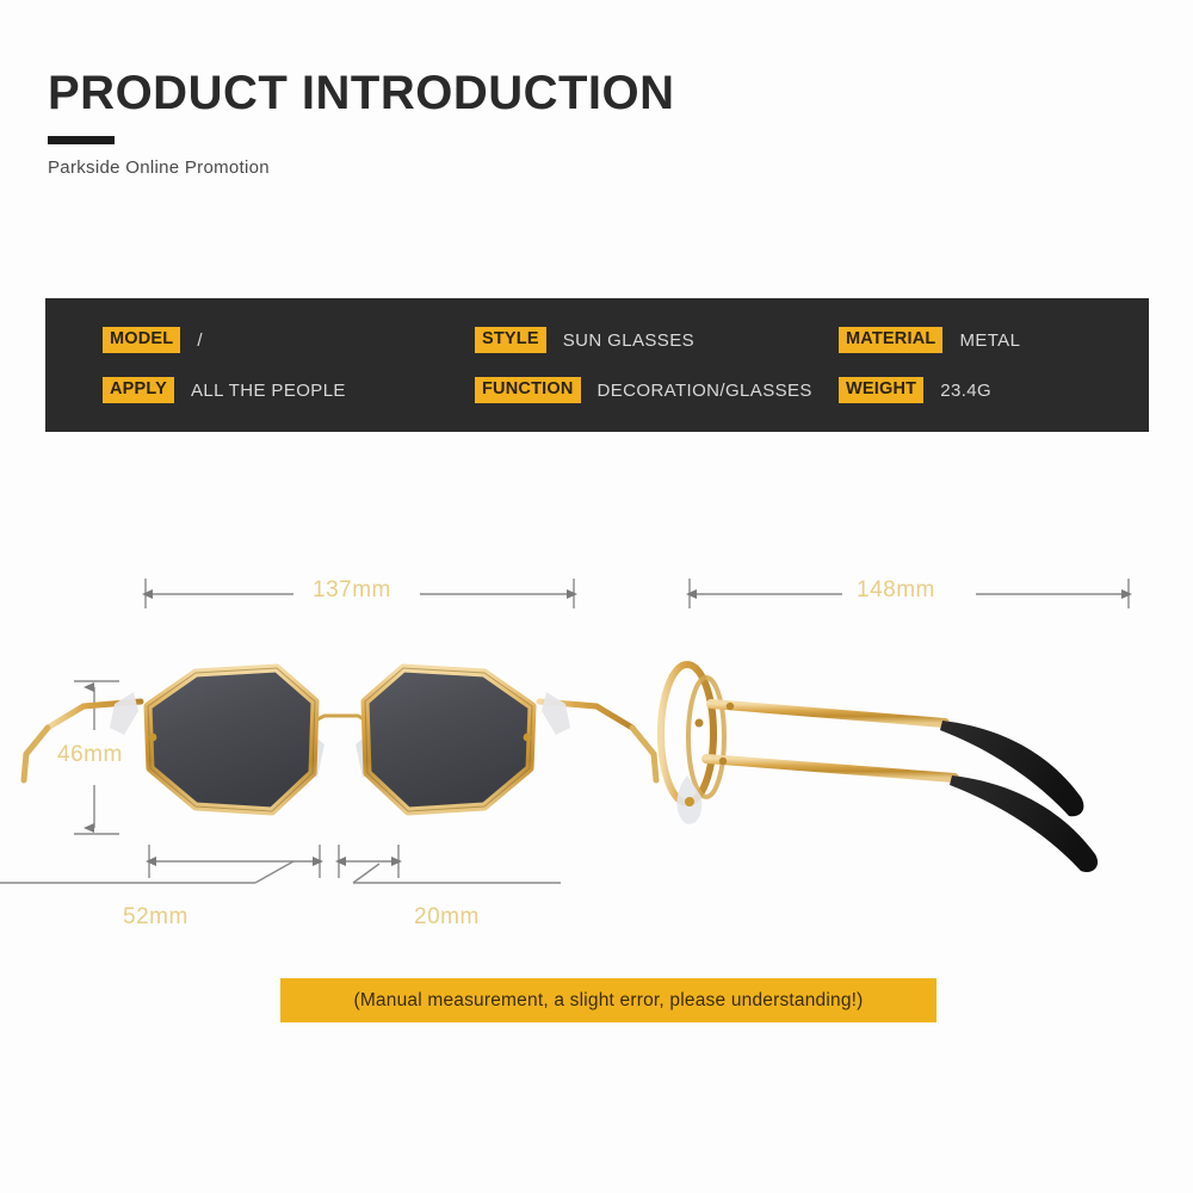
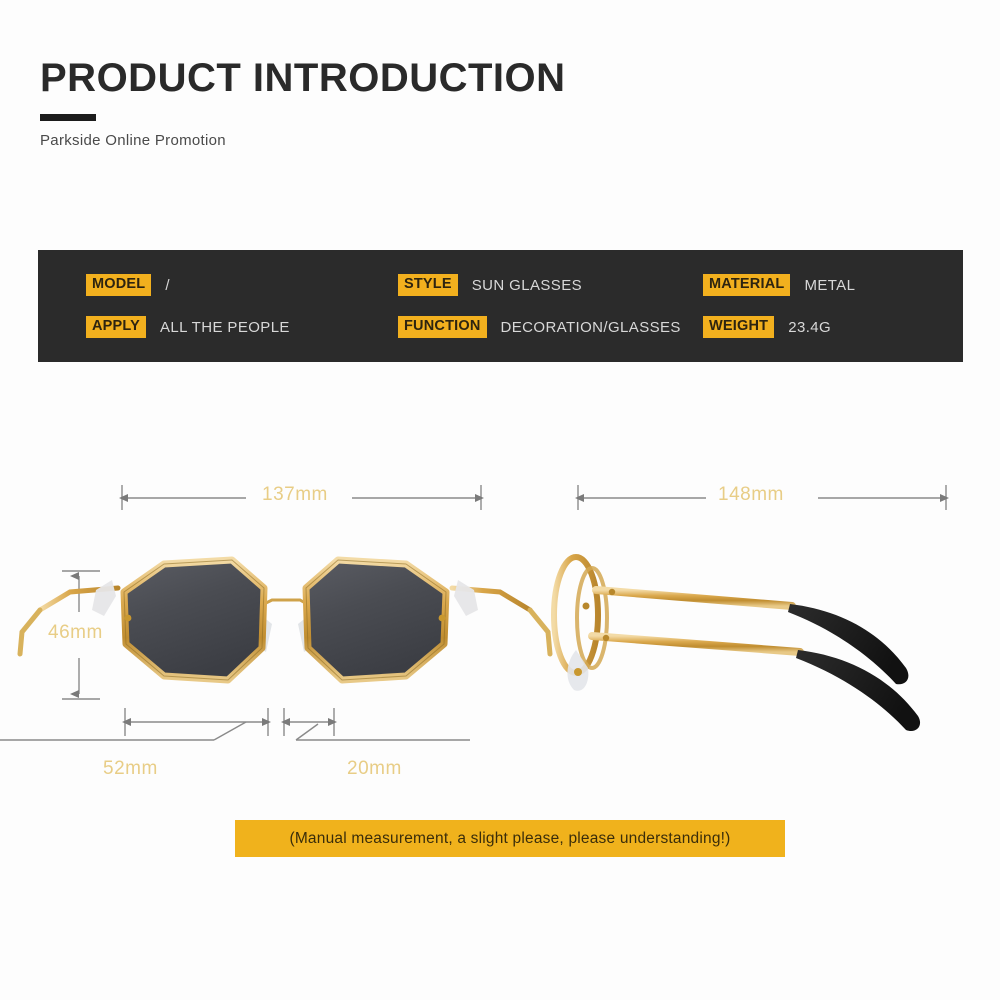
  PRODUCT INTRODUCTION
  Parkside Online Promotion
  MODEL
  /
  STYLE
  SUN GLASSES
  MATERIAL
  METAL
  APPLY
  ALL THE PEOPLE
  FUNCTION
  DECORATION/GLASSES
  WEIGHT
  23.4G
  137mm
  148mm
  46mm
  52mm
  20mm
- (Manual measurement, a slight error, please understanding!)
+ (Manual measurement, a slight please, please understanding!)
